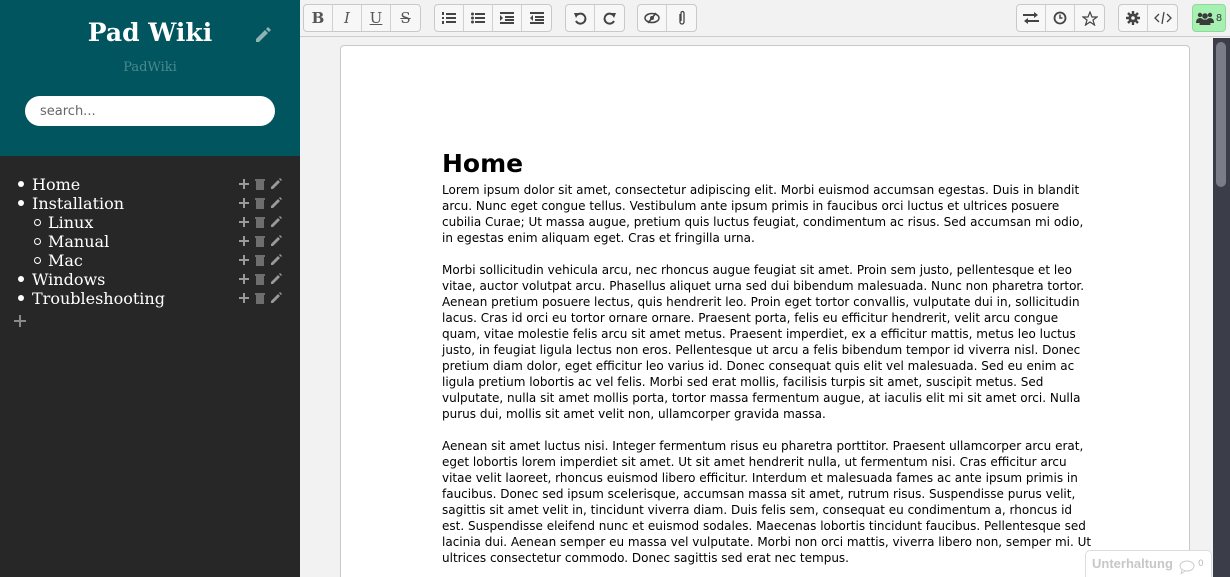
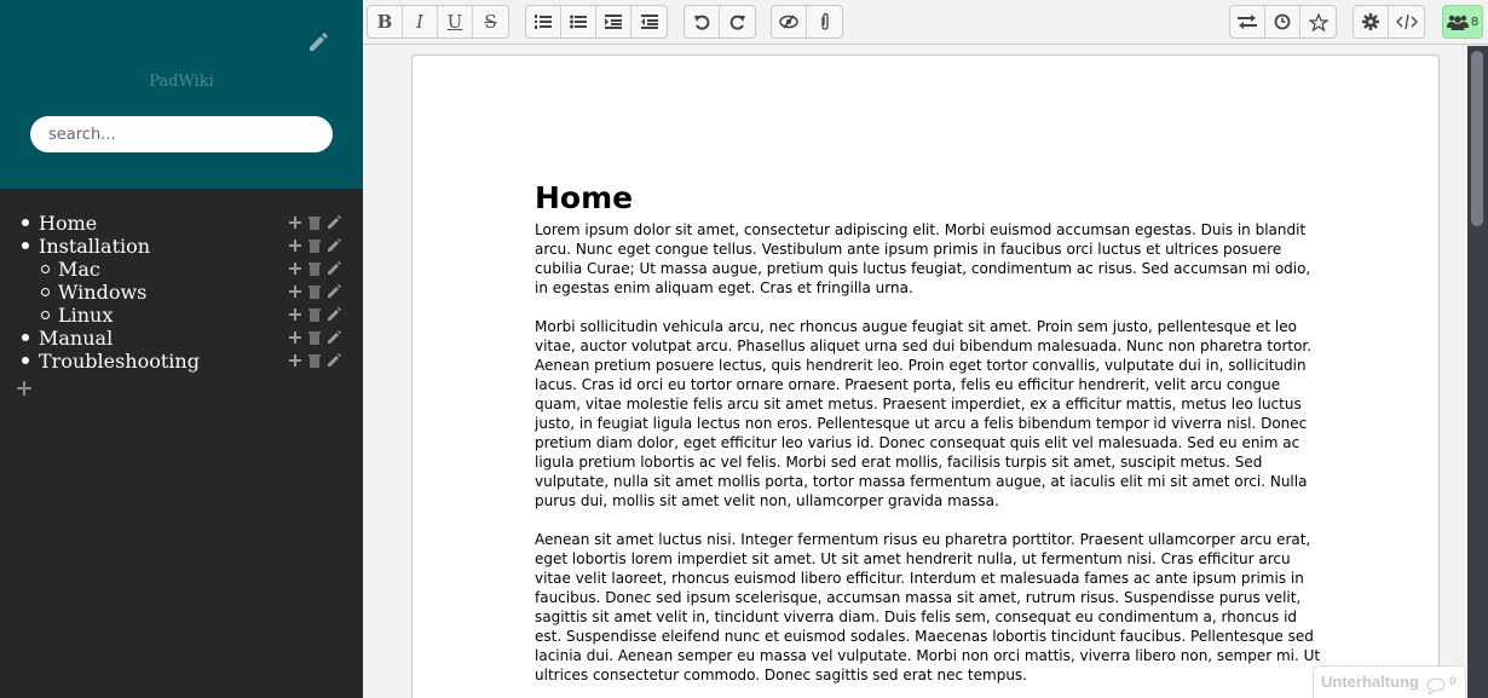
- Pad Wiki
  PadWiki
  search...
  Home
  Installation
- Linux
+ Mac
- Manual
+ Windows
- Mac
+ Linux
- Windows
+ Manual
  Troubleshooting
  B
  I
  U
  S
  8
  Home
  Lorem ipsum dolor sit amet, consectetur adipiscing elit. Morbi euismod accumsan egestas. Duis in blandit arcu. Nunc eget congue tellus. Vestibulum ante ipsum primis in faucibus orci luctus et ultrices posuere cubilia Curae; Ut massa augue, pretium quis luctus feugiat, condimentum ac risus. Sed accumsan mi odio, in egestas enim aliquam eget. Cras et fringilla urna.
  Morbi sollicitudin vehicula arcu, nec rhoncus augue feugiat sit amet. Proin sem justo, pellentesque et leo vitae, auctor volutpat arcu. Phasellus aliquet urna sed dui bibendum malesuada. Nunc non pharetra tortor. Aenean pretium posuere lectus, quis hendrerit leo. Proin eget tortor convallis, vulputate dui in, sollicitudin lacus. Cras id orci eu tortor ornare ornare. Praesent porta, felis eu efficitur hendrerit, velit arcu congue quam, vitae molestie felis arcu sit amet metus. Praesent imperdiet, ex a efficitur mattis, metus leo luctus justo, in feugiat ligula lectus non eros. Pellentesque ut arcu a felis bibendum tempor id viverra nisl. Donec pretium diam dolor, eget efficitur leo varius id. Donec consequat quis elit vel malesuada. Sed eu enim ac ligula pretium lobortis ac vel felis. Morbi sed erat mollis, facilisis turpis sit amet, suscipit metus. Sed vulputate, nulla sit amet mollis porta, tortor massa fermentum augue, at iaculis elit mi sit amet orci. Nulla purus dui, mollis sit amet velit non, ullamcorper gravida massa.
  Aenean sit amet luctus nisi. Integer fermentum risus eu pharetra porttitor. Praesent ullamcorper arcu erat, eget lobortis lorem imperdiet sit amet. Ut sit amet hendrerit nulla, ut fermentum nisi. Cras efficitur arcu vitae velit laoreet, rhoncus euismod libero efficitur. Interdum et malesuada fames ac ante ipsum primis in faucibus. Donec sed ipsum scelerisque, accumsan massa sit amet, rutrum risus. Suspendisse purus velit, sagittis sit amet velit in, tincidunt viverra diam. Duis felis sem, consequat eu condimentum a, rhoncus id est. Suspendisse eleifend nunc et euismod sodales. Maecenas lobortis tincidunt faucibus. Pellentesque sed lacinia dui. Aenean semper eu massa vel vulputate. Morbi non orci mattis, viverra libero non, semper mi. Ut ultrices consectetur commodo. Donec sagittis sed erat nec tempus.
  Unterhaltung
  0
